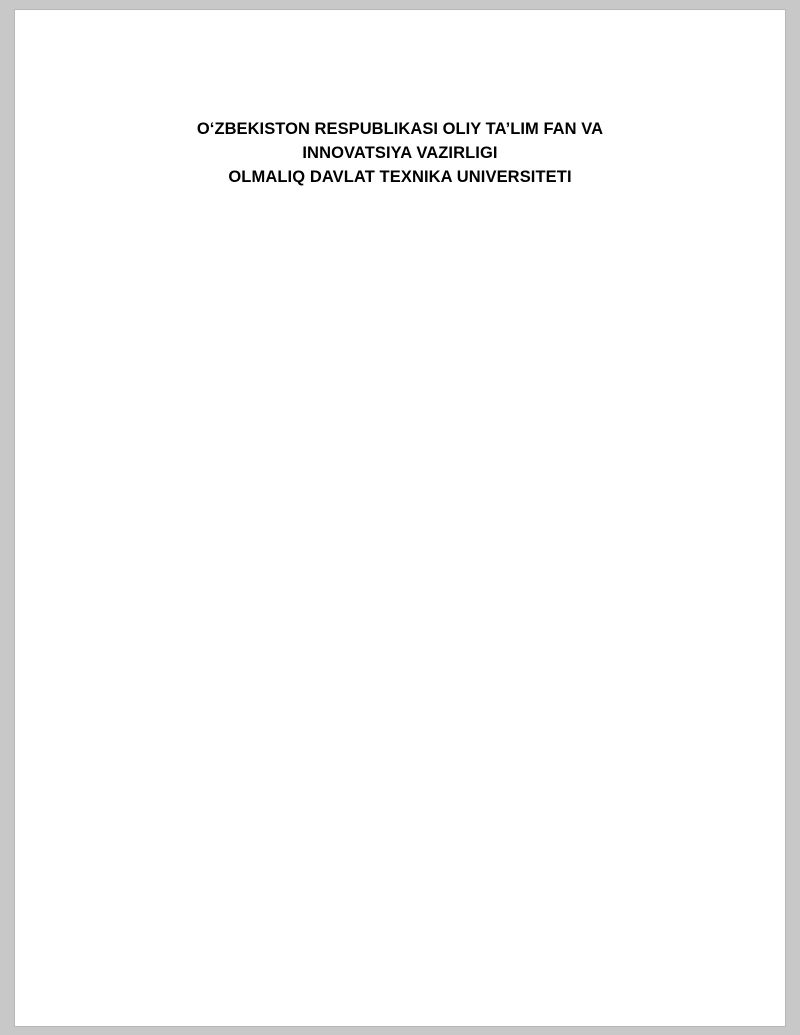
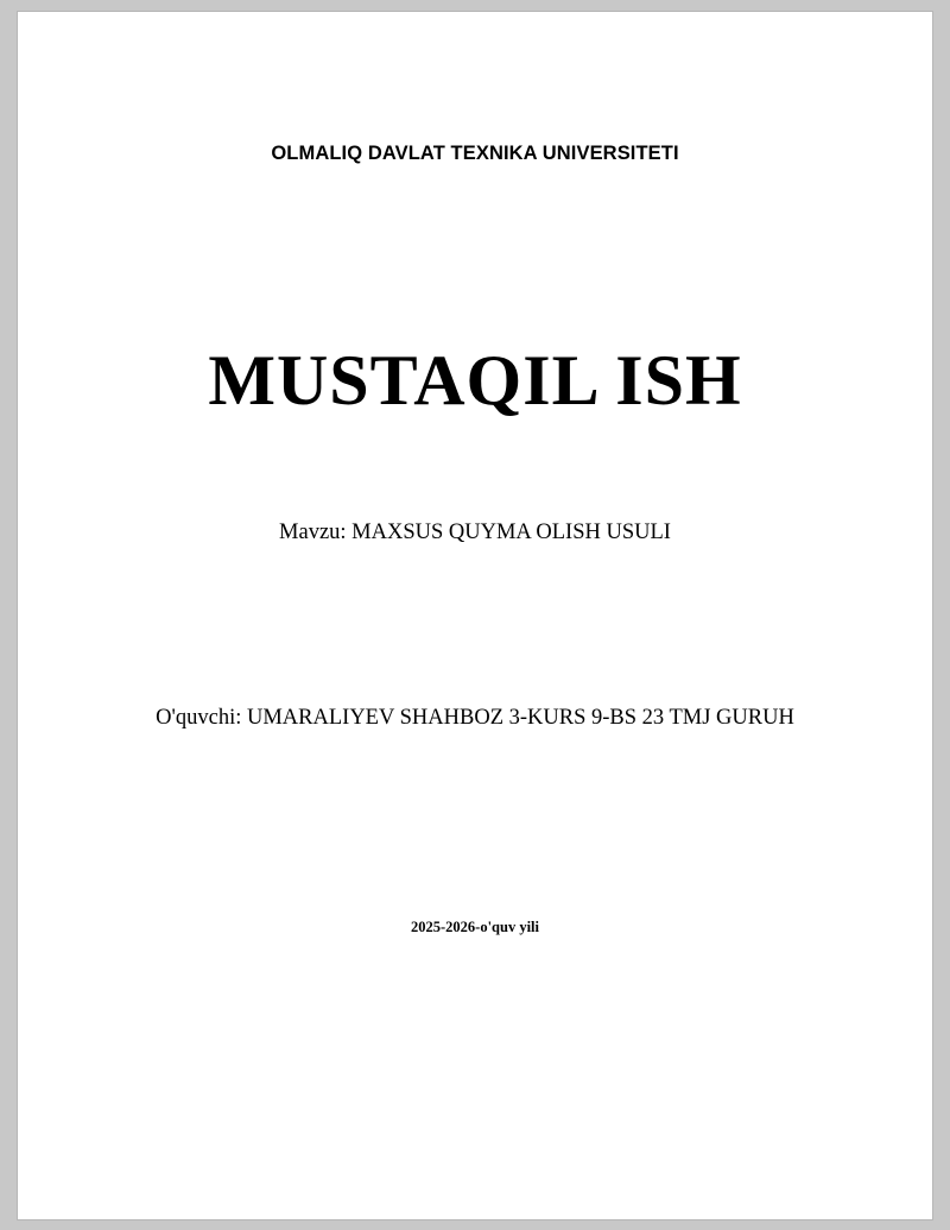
- O‘ZBEKISTON RESPUBLIKASI OLIY TA’LIM FAN VA
- INNOVATSIYA VAZIRLIGI
  OLMALIQ DAVLAT TEXNIKA UNIVERSITETI
+ MUSTAQIL ISH
+ Mavzu: MAXSUS QUYMA OLISH USULI
+ O'quvchi: UMARALIYEV SHAHBOZ 3-KURS 9-BS 23 TMJ GURUH
+ 2025-2026-o'quv yili
